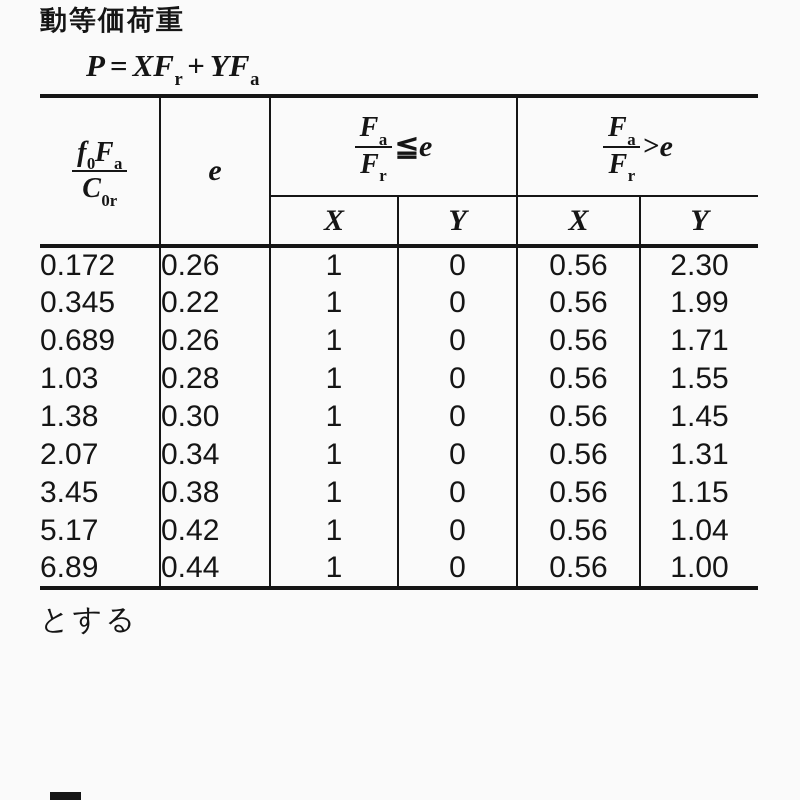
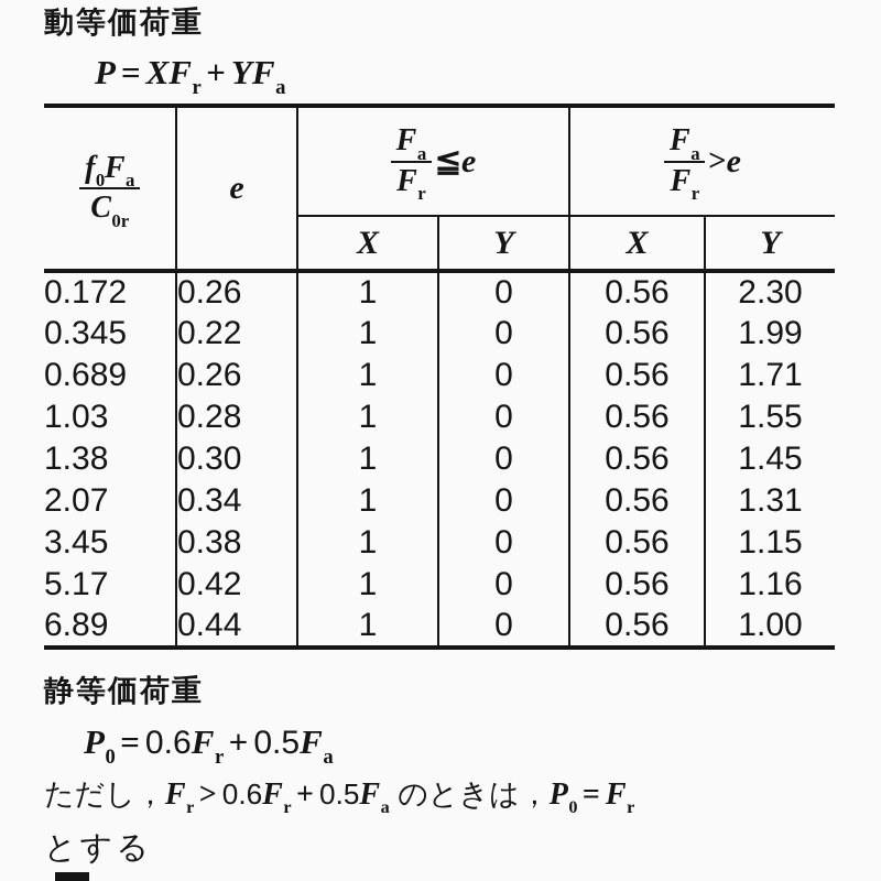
  動等価荷重
  P = XFr+ YFa
  f0Fa C0r	e	Fa Fr ≦ e	Fa Fr > e
  X	Y	X	Y
  0.172	0.26	1	0	0.56	2.30
  0.345	0.22	1	0	0.56	1.99
  0.689	0.26	1	0	0.56	1.71
  1.03	0.28	1	0	0.56	1.55
  1.38	0.30	1	0	0.56	1.45
  2.07	0.34	1	0	0.56	1.31
  3.45	0.38	1	0	0.56	1.15
- 5.17	0.42	1	0	0.56	1.04
+ 5.17	0.42	1	0	0.56	1.16
  6.89	0.44	1	0	0.56	1.00
+ 静等価荷重
+ P0= 0.6Fr+ 0.5Fa
+ ただし，Fr> 0.6Fr+ 0.5Faのときは，P0= Fr
  とする
